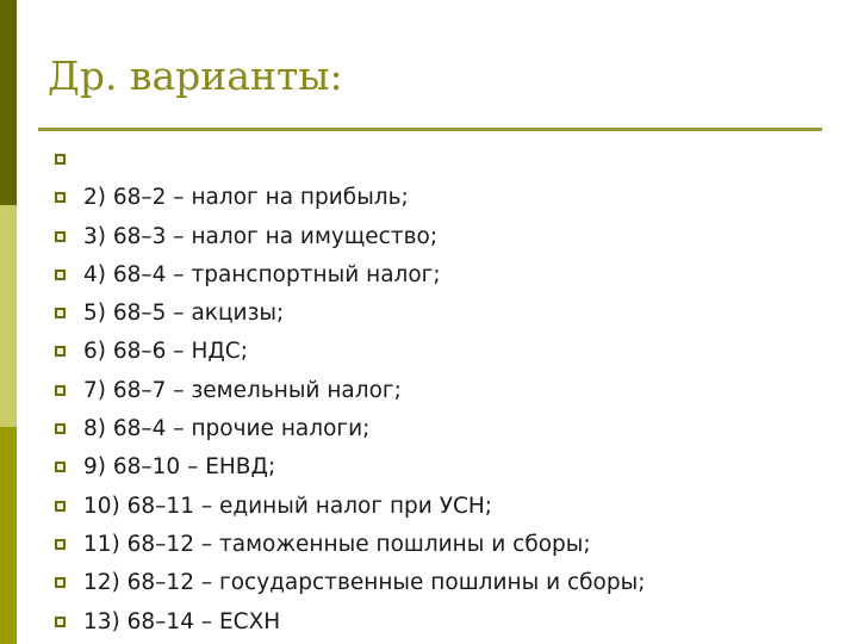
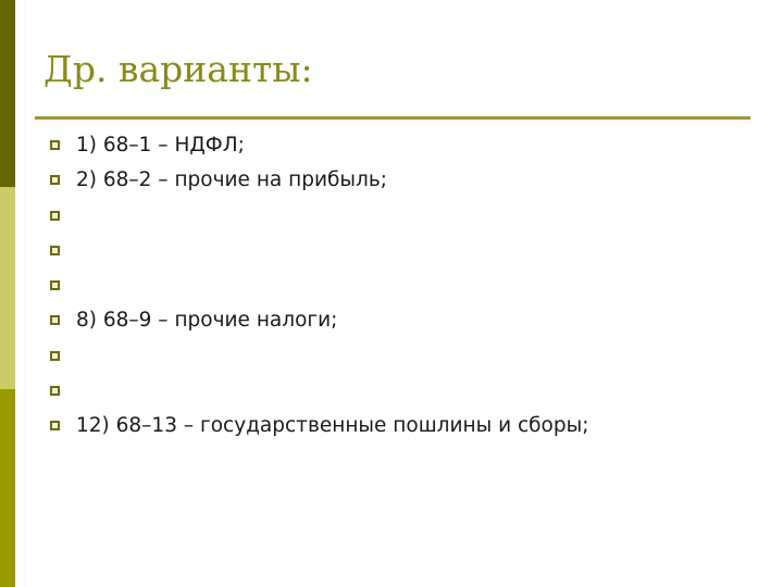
  Др. варианты:
+ 1) 68–1 – НДФЛ;
- 2) 68–2 – налог на прибыль;
+ 2) 68–2 – прочие на прибыль;
- 3) 68–3 – налог на имущество;
- 4) 68–4 – транспортный налог;
- 5) 68–5 – акцизы;
- 6) 68–6 – НДС;
- 7) 68–7 – земельный налог;
- 8) 68–4 – прочие налоги;
+ 8) 68–9 – прочие налоги;
- 9) 68–10 – ЕНВД;
- 10) 68–11 – единый налог при УСН;
- 11) 68–12 – таможенные пошлины и сборы;
- 12) 68–12 – государственные пошлины и сборы;
+ 12) 68–13 – государственные пошлины и сборы;
- 13) 68–14 – ЕСХН
